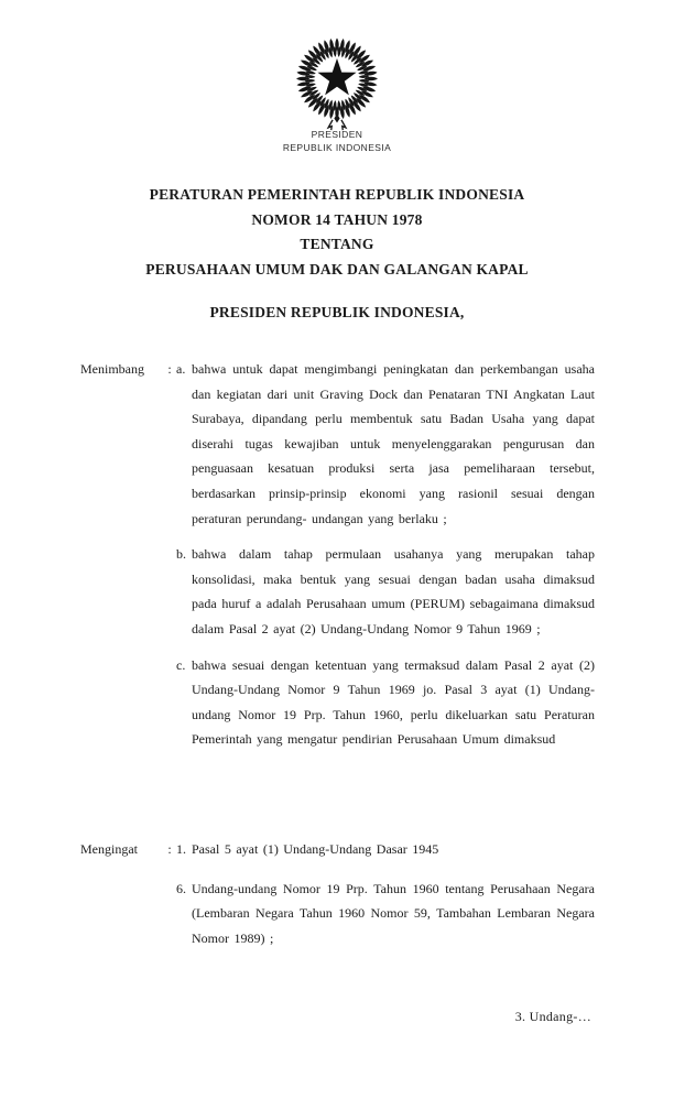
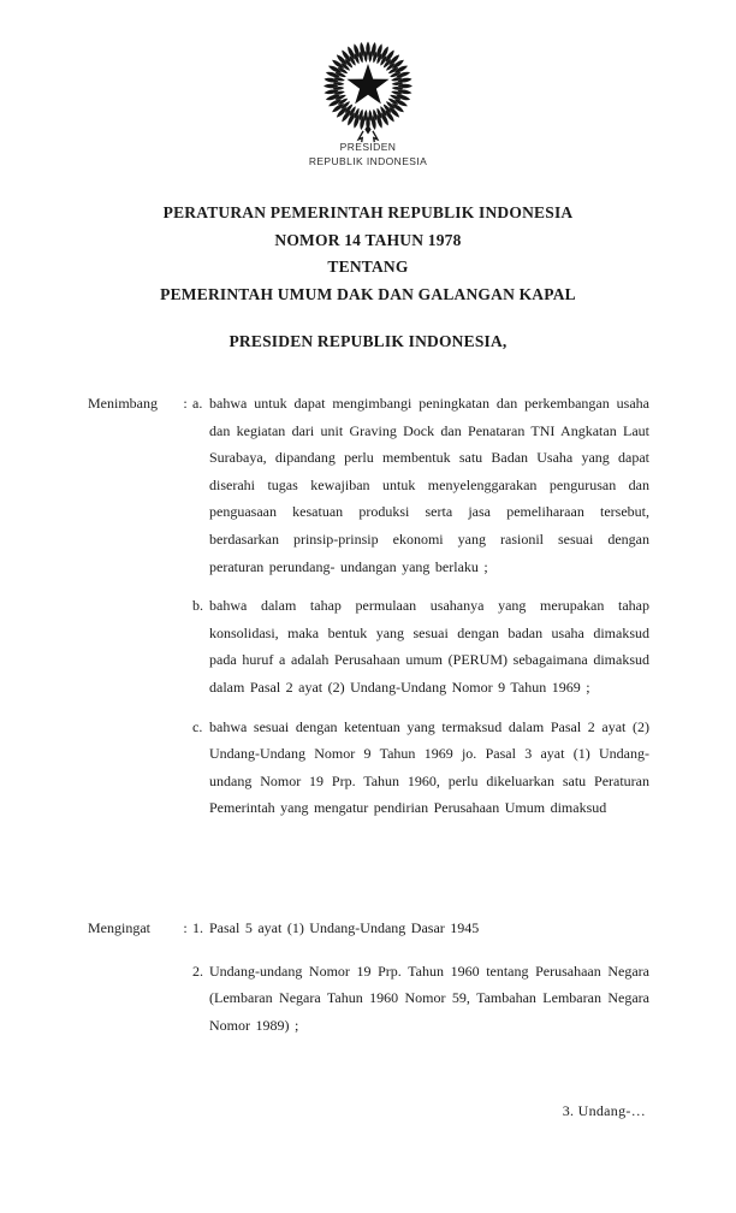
  PRESIDEN
  REPUBLIK INDONESIA
  PERATURAN PEMERINTAH REPUBLIK INDONESIA
  NOMOR 14 TAHUN 1978
  TENTANG
- PERUSAHAAN UMUM DAK DAN GALANGAN KAPAL
+ PEMERINTAH UMUM DAK DAN GALANGAN KAPAL
  PRESIDEN REPUBLIK INDONESIA,
  Menimbang
  :
  a.
  bahwa untuk dapat mengimbangi peningkatan dan perkembangan usaha dan kegiatan dari unit Graving Dock dan Penataran TNI Angkatan Laut Surabaya, dipandang perlu membentuk satu Badan Usaha yang dapat diserahi tugas kewajiban untuk menyelenggarakan pengurusan dan penguasaan kesatuan produksi serta jasa pemeliharaan tersebut, berdasarkan prinsip-prinsip ekonomi yang rasionil sesuai dengan peraturan perundang- undangan yang berlaku ;
  b.
  bahwa dalam tahap permulaan usahanya yang merupakan tahap konsolidasi, maka bentuk yang sesuai dengan badan usaha dimaksud pada huruf a adalah Perusahaan umum (PERUM) sebagaimana dimaksud dalam Pasal 2 ayat (2) Undang-Undang Nomor 9 Tahun 1969 ;
  c.
  bahwa sesuai dengan ketentuan yang termaksud dalam Pasal 2 ayat (2) Undang-Undang Nomor 9 Tahun 1969 jo. Pasal 3 ayat (1) Undang-undang Nomor 19 Prp. Tahun 1960, perlu dikeluarkan satu Peraturan Pemerintah yang mengatur pendirian Perusahaan Umum dimaksud
  Mengingat
  :
  1.
  Pasal 5 ayat (1) Undang-Undang Dasar 1945
- 6.
+ 2.
  Undang-undang Nomor 19 Prp. Tahun 1960 tentang Perusahaan Negara (Lembaran Negara Tahun 1960 Nomor 59, Tambahan Lembaran Negara Nomor 1989) ;
  3. Undang-…
